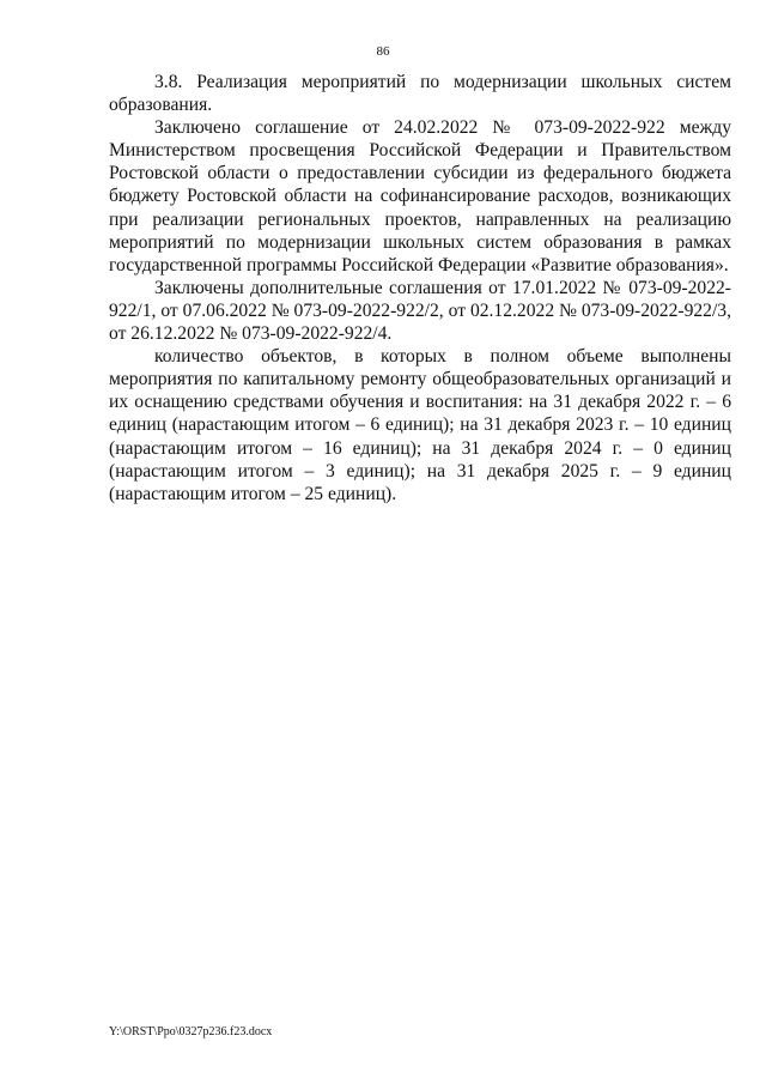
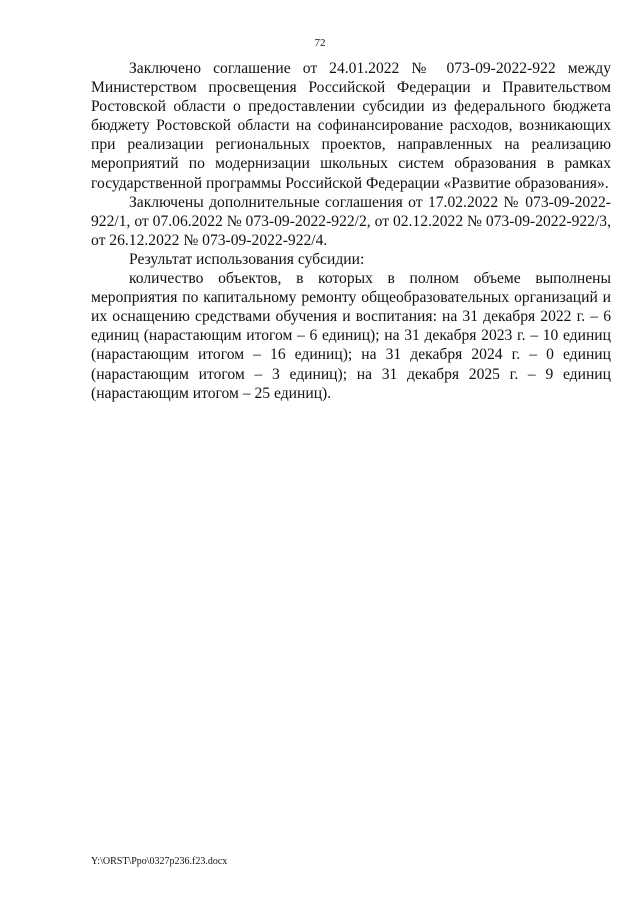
- 86
+ 72
- 3.8. Реализация мероприятий по модернизации школьных систем образования.
- Заключено соглашение от 24.02.2022 № 073-09-2022-922 между Министерством просвещения Российской Федерации и Правительством Ростовской области о предоставлении субсидии из федерального бюджета бюджету Ростовской области на софинансирование расходов, возникающих при реализации региональных проектов, направленных на реализацию мероприятий по модернизации школьных систем образования в рамках государственной программы Российской Федерации «Развитие образования».
+ Заключено соглашение от 24.01.2022 № 073-09-2022-922 между Министерством просвещения Российской Федерации и Правительством Ростовской области о предоставлении субсидии из федерального бюджета бюджету Ростовской области на софинансирование расходов, возникающих при реализации региональных проектов, направленных на реализацию мероприятий по модернизации школьных систем образования в рамках государственной программы Российской Федерации «Развитие образования».
- Заключены дополнительные соглашения от 17.01.2022 № 073-09-2022-922/1, от 07.06.2022 № 073-09-2022-922/2, от 02.12.2022 № 073-09-2022-922/3, от 26.12.2022 № 073-09-2022-922/4.
+ Заключены дополнительные соглашения от 17.02.2022 № 073-09-2022-922/1, от 07.06.2022 № 073-09-2022-922/2, от 02.12.2022 № 073-09-2022-922/3, от 26.12.2022 № 073-09-2022-922/4.
+ Результат использования субсидии:
  количество объектов, в которых в полном объеме выполнены мероприятия по капитальному ремонту общеобразовательных организаций и их оснащению средствами обучения и воспитания: на 31 декабря 2022 г. – 6 единиц (нарастающим итогом – 6 единиц); на 31 декабря 2023 г. – 10 единиц (нарастающим итогом – 16 единиц); на 31 декабря 2024 г. – 0 единиц (нарастающим итогом – 3 единиц); на 31 декабря 2025 г. – 9 единиц (нарастающим итогом – 25 единиц).
  Y:\ORST\Ppo\0327p236.f23.docx
